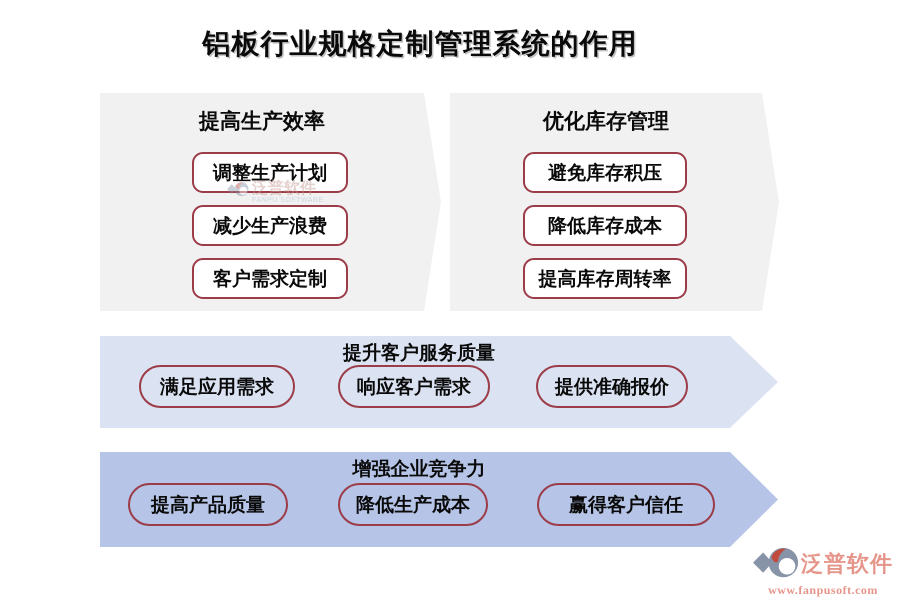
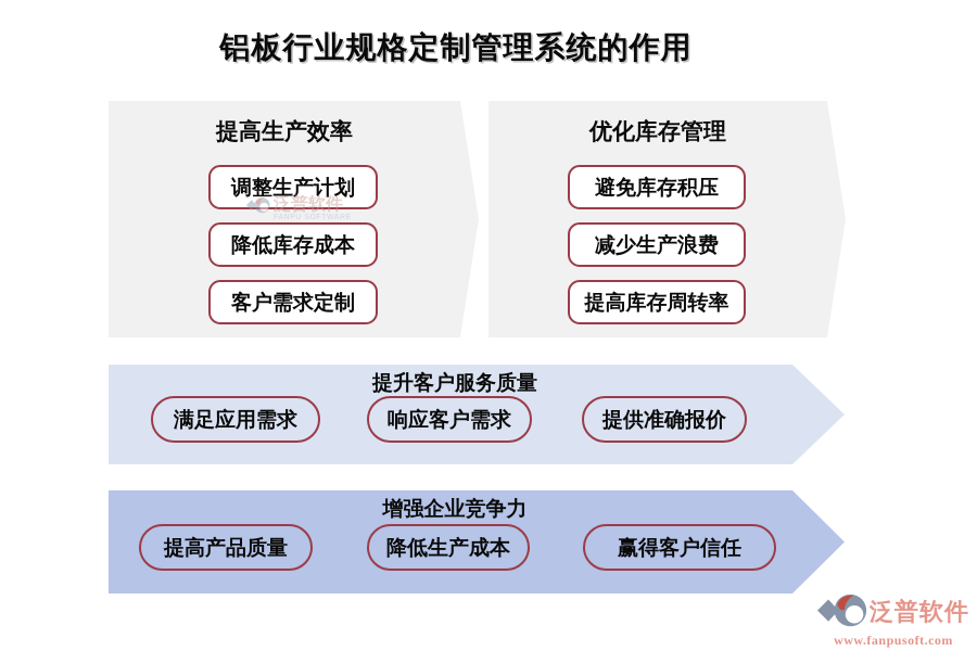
  铝板行业规格定制管理系统的作用
  提高生产效率
  调整生产计划
- 减少生产浪费
+ 降低库存成本
  客户需求定制
  泛普软件
  优化库存管理
  避免库存积压
- 降低库存成本
+ 减少生产浪费
  提高库存周转率
  提升客户服务质量
  满足应用需求
  响应客户需求
  提供准确报价
  增强企业竞争力
  提高产品质量
  降低生产成本
  赢得客户信任
  泛普软件
  www.fanpusoft.com
